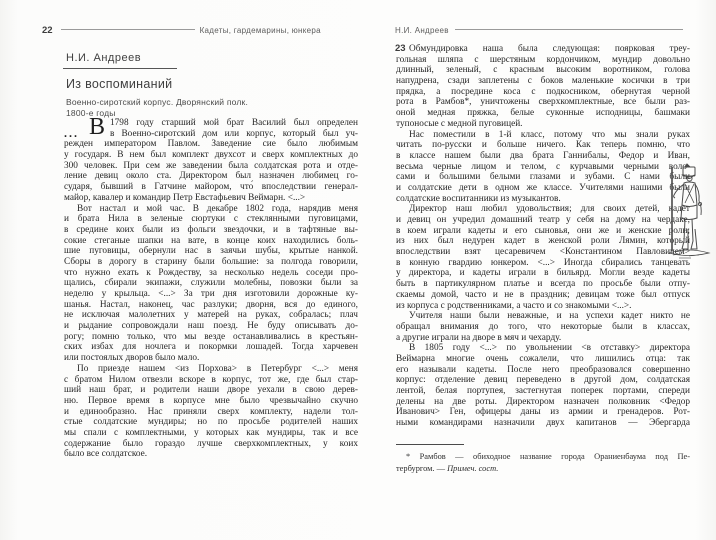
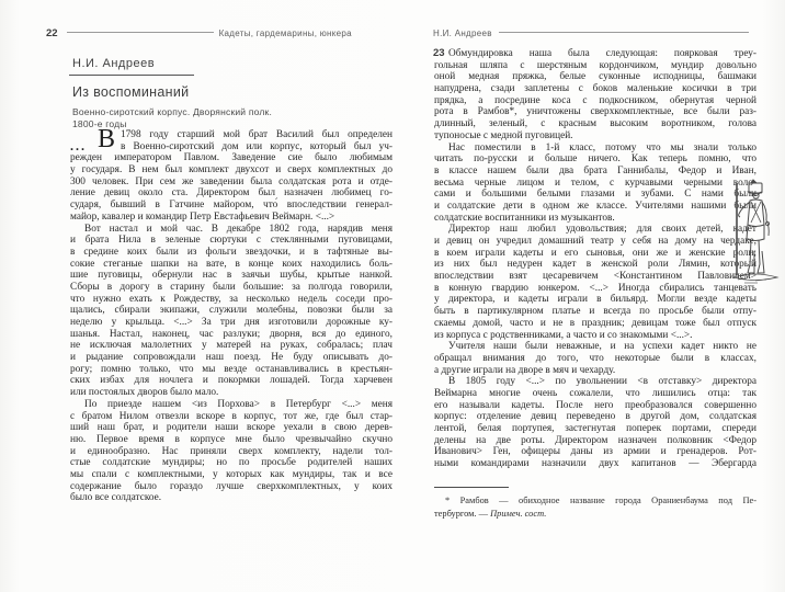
  22 Кадеты, гардемарины, юнкера
  Н.И. Андреев
  Из воспоминаний
  Военно-сиротский корпус. Дворянский полк.
  1800-е годы
  ...
  В
  1798 году старший мой брат Василий был определен
  в Военно-сиротский дом или корпус, который был уч-
  режден императором Павлом. Заведение сие было любимым
  у государя. В нем был комплект двухсот и сверх комплектных до
  300 человек. При сем же заведении была солдатская рота и отде-
  ление девиц около ста. Директором был назначен любимец го-
  сударя, бывший в Гатчине майором, что́ впоследствии генерал-
  майор, кавалер и командир Петр Евстафьевич Веймарн. <...>
  Вот настал и мой час. В декабре 1802 года, нарядив меня
  и брата Нила в зеленые сюртуки с стеклянными пуговицами,
  в средине коих были из фольги звездочки, и в тафтяные вы-
  сокие стеганые шапки на вате, в конце коих находились боль-
  шие пуговицы, обернули нас в заячьи шубы, крытые нанкой.
  Сборы в дорогу в старину были большие: за полгода говорили,
  что нужно ехать к Рождеству, за несколько недель соседи про-
  щались, сбирали экипажи, служили молебны, повозки были за
  неделю у крыльца. <...> За три дня изготовили дорожные ку-
  шанья. Настал, наконец, час разлуки; дворня, вся до единого,
  не исключая малолетних у матерей на руках, собралась; плач
  и рыдание сопровождали наш поезд. Не буду описывать до-
  рогу; помню только, что мы везде останавливались в крестьян-
  ских избах для ночлега и покормки лошадей. Тогда харчевен
  или постоялых дворов было мало.
  По приезде нашем <из Порхова> в Петербург <...> меня
  с братом Нилом отвезли вскоре в корпус, тот же, где был стар-
- ший наш брат, и родители наши дворе уехали в свою дерев-
+ ший наш брат, и родители наши вскоре уехали в свою дерев-
  ню. Первое время в корпусе мне было чрезвычайно скучно
  и единообразно. Нас приняли сверх комплекту, надели тол-
  стые солдатские мундиры; но по просьбе родителей наших
  мы спали с комплектными, у которых как мундиры, так и все
  содержание было гораздо лучше сверхкомплектных, у коих
  было все солдатское.
  Н.И. Андреев23
  Обмундировка наша была следующая: поярковая треу-
  гольная шляпа с шерстяным кордончиком, мундир довольно
- длинный, зеленый, с красным высоким воротником, голова
+ оной медная пряжка, белые суконные исподницы, башмаки
  напудрена, сзади заплетены с боков маленькие косички в три
  прядка, а посредине коса с подкосником, обернутая черной
  рота в Рамбов*, уничтожены сверхкомплектные, все были раз-
- оной медная пряжка, белые суконные исподницы, башмаки
+ длинный, зеленый, с красным высоким воротником, голова
  тупоносые с медной пуговицей.
- Нас поместили в 1-й класс, потому что мы знали руках
+ Нас поместили в 1-й класс, потому что мы знали только
  читать по-русски и больше ничего. Как теперь помню, что
  в классе нашем были два брата Ганнибалы, Федор и Иван,
  весьма черные лицом и телом, с курчавыми черными вол
  сами и большими белыми глазами и зубами. С намиыл
  и солдатские дети в одном же классе. Учителями нашимиыли
  солдатские воспитанники из музыкантов.
  Директор наш любил удовольствия; для своих детей, кадет
  и девиц он учредил домашний театр у себя на дому на чераке
  в коем играли кадеты и его сыновья, они же и женские рол;
  из них был недурен кадет в женской роли Лямин, котры
  впоследствии взят цесаревичем <Константином Павловием>
  в конную гвардию юнкером. <...> Иногда сбирались танцевать
  у директора, и кадеты играли в бильярд. Могли везде кадеты
  быть в партикулярном платье и всегда по просьбе были отпу-
  скаемы домой, часто и не в праздник; девицам тоже был отпуск
  из корпуса с родственниками, а часто и со знакомыми <...>.
  Учителя наши были неважные, и на успехи кадет никто не
  обращал внимания до того, что некоторые были в классах,
  а другие играли на дворе в мяч и чехарду.
  В 1805 году <...> по увольнении <в отставку> директора
  Веймарна многие очень сожалели, что лишились отца: так
  его называли кадеты. После него преобразовался совершенно
  корпус: отделение девиц переведено в другой дом, солдатская
  лентой, белая портупея, застегнутая поперек портами, спереди
  делены на две роты. Директором назначен полковник <Федор
  Иванович> Ген, офицеры даны из армии и гренадеров. Рот-
  ными командирами назначили двух капитанов — Эбергарда
  * Рамбов — обиходное название города Ораниенбаума под Пе-
  тербургом. — Примеч. сост.
